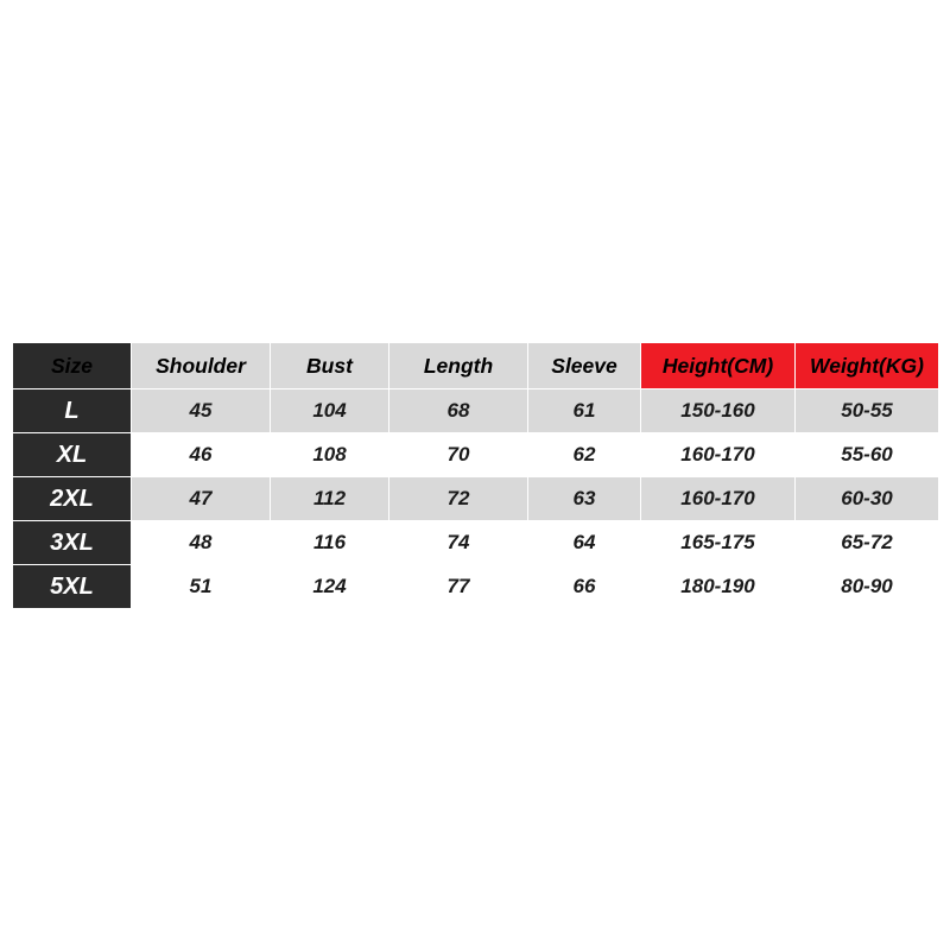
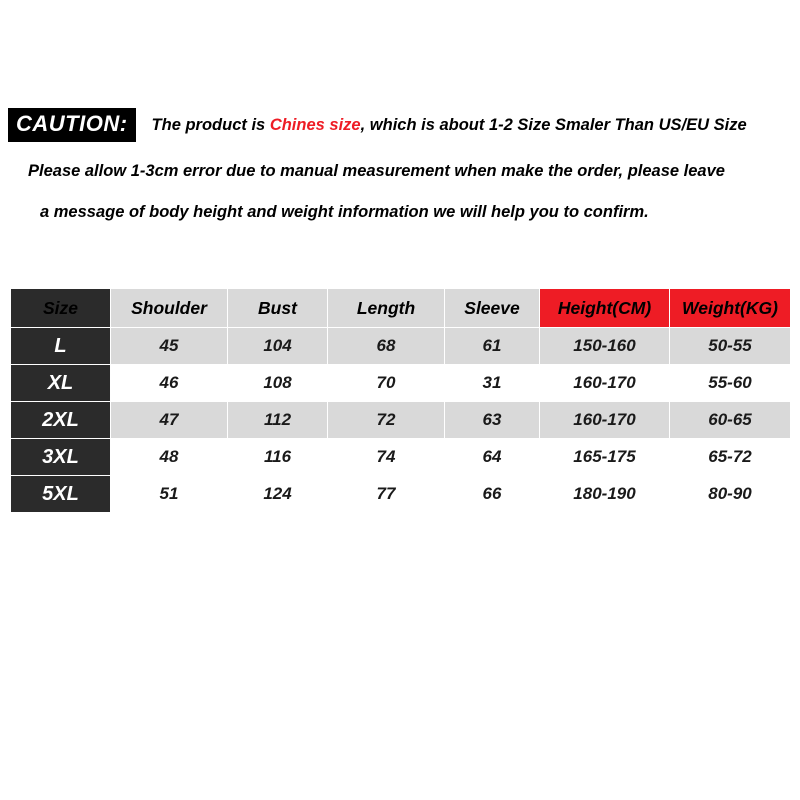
+ CAUTION:
+ The product is Chines size, which is about 1-2 Size Smaler Than US/EU Size
+ Please allow 1-3cm error due to manual measurement when make the order, please leave
+ a message of body height and weight information we will help you to confirm.
  Size	Shoulder	Bust	Length	Sleeve	Height(CM)	Weight(KG)
  L	45	104	68	61	150-160	50-55
- XL	46	108	70	62	160-170	55-60
+ XL	46	108	70	31	160-170	55-60
- 2XL	47	112	72	63	160-170	60-30
+ 2XL	47	112	72	63	160-170	60-65
  3XL	48	116	74	64	165-175	65-72
  5XL	51	124	77	66	180-190	80-90
